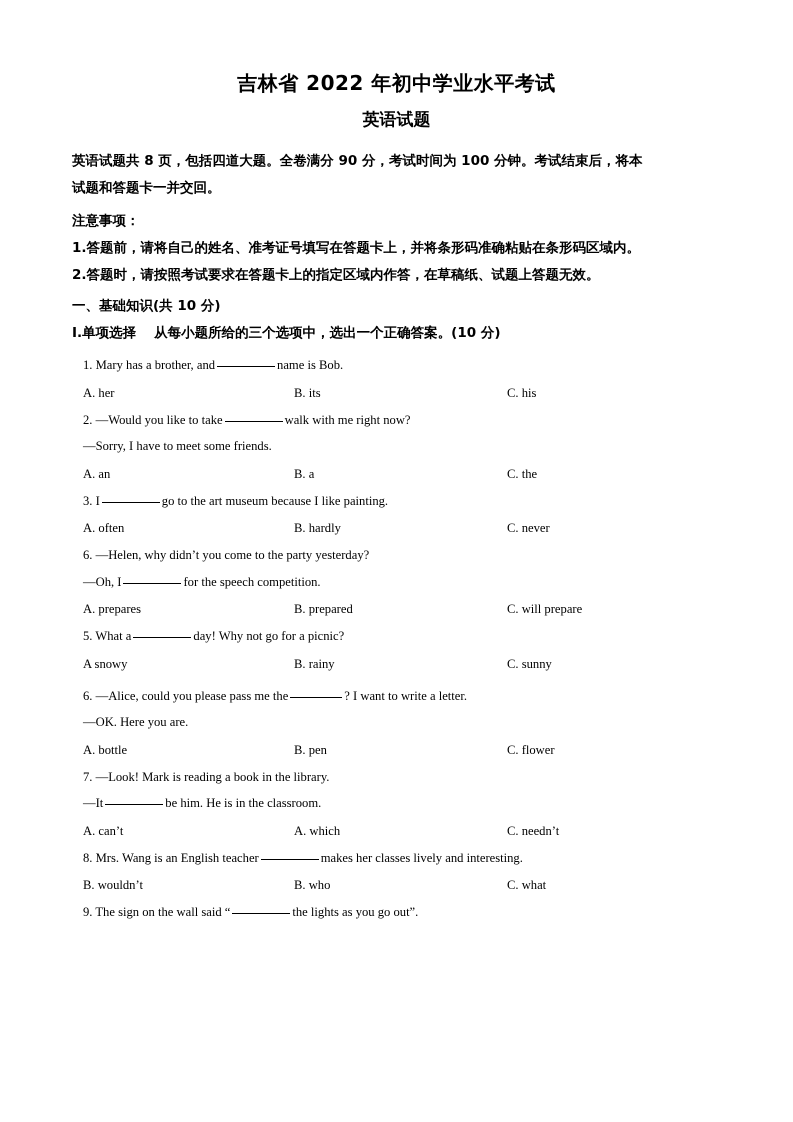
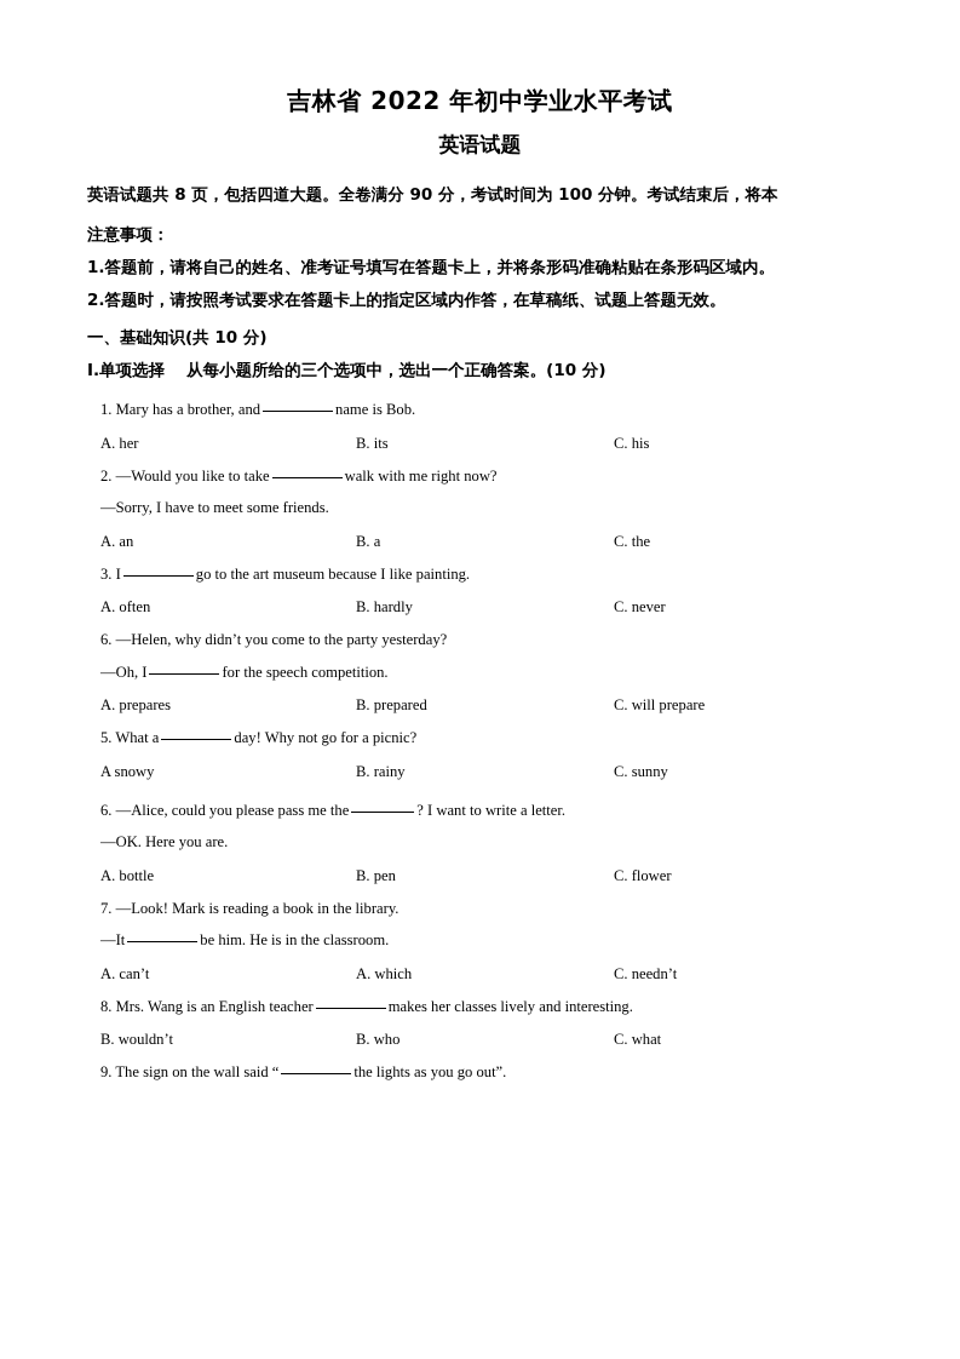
  吉林省 2022 年初中学业水平考试
  英语试题
  英语试题共 8 页，包括四道大题。全卷满分 90 分，考试时间为 100 分钟。考试结束后，将本
- 试题和答题卡一并交回。
  注意事项：
  1.答题前，请将自己的姓名、准考证号填写在答题卡上，并将条形码准确粘贴在条形码区域内。
  2.答题时，请按照考试要求在答题卡上的指定区域内作答，在草稿纸、试题上答题无效。
  一、基础知识(共 10 分)
  I.单项选择 从每小题所给的三个选项中，选出一个正确答案。(10 分)
  1. Mary has a brother, and name is Bob.
  A. her
  B. its
  C. his
  2. —Would you like to take walk with me right now?
  —Sorry, I have to meet some friends.
  A. an
  B. a
  C. the
  3. I go to the art museum because I like painting.
  A. often
  B. hardly
  C. never
  6. —Helen, why didn’t you come to the party yesterday?
  —Oh, I for the speech competition.
  A. prepares
  B. prepared
  C. will prepare
  5. What a day! Why not go for a picnic?
  A snowy
  B. rainy
  C. sunny
  6. —Alice, could you please pass me the ? I want to write a letter.
  —OK. Here you are.
  A. bottle
  B. pen
  C. flower
  7. —Look! Mark is reading a book in the library.
  —It be him. He is in the classroom.
  A. can’t
  A. which
  C. needn’t
  8. Mrs. Wang is an English teacher makes her classes lively and interesting.
  B. wouldn’t
  B. who
  C. what
  9. The sign on the wall said “ the lights as you go out”.
